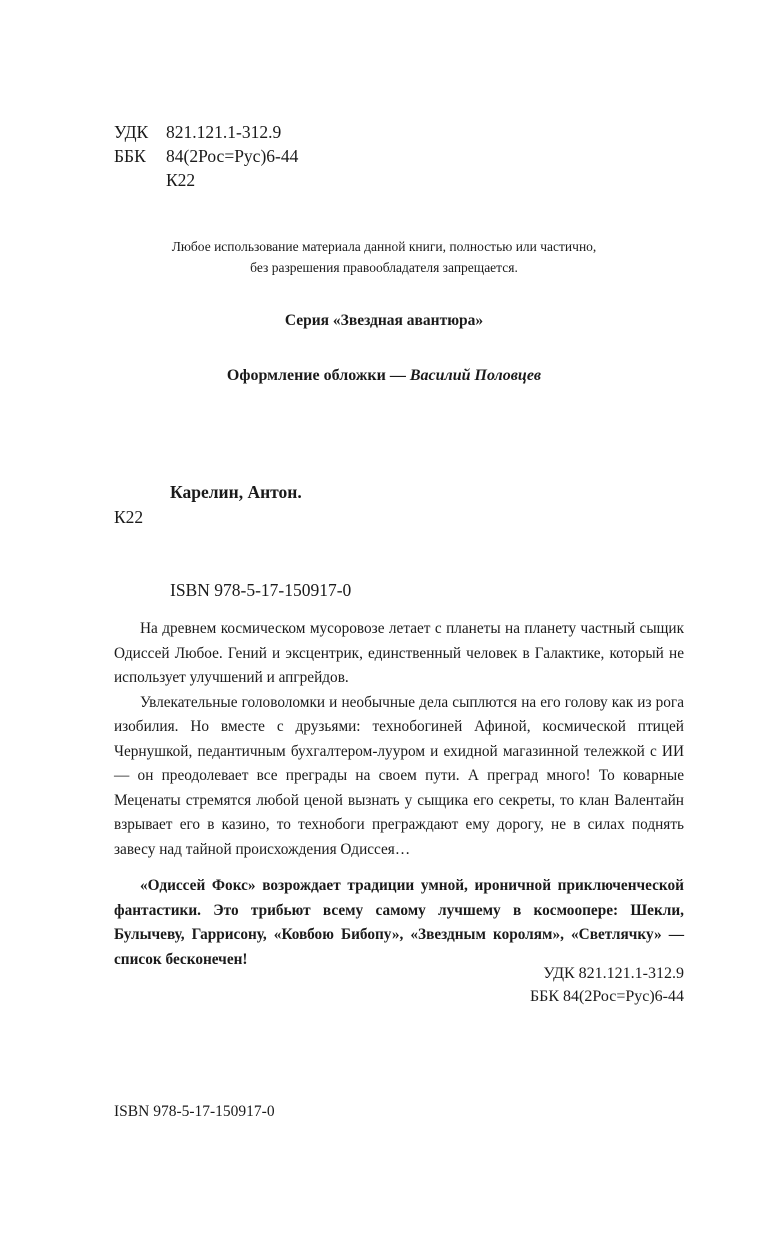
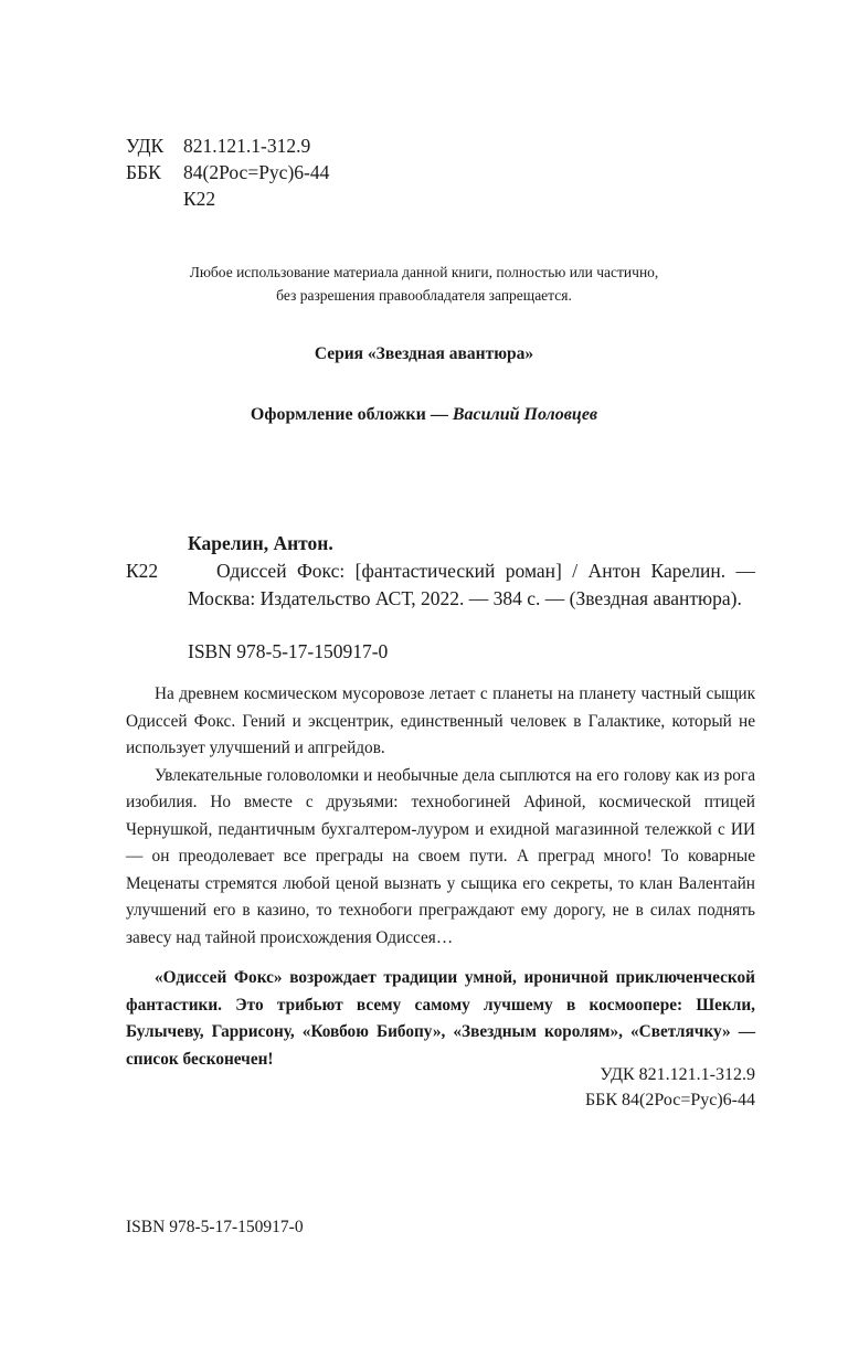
  УДК 821.121.1-312.9
  ББК 84(2Рос=Рус)6-44
  К22
  Любое использование материала данной книги, полностью или частично,
  без разрешения правообладателя запрещается.
  Серия «Звездная авантюра»
  Оформление обложки — Василий Половцев
  К22
  Карелин, Антон.
+ Одиссей Фокс: [фантастический роман] / Антон Карелин. — Москва: Издательство АСТ, 2022. — 384 с. — (Звездная авантюра).
  ISBN 978-5-17-150917-0
- На древнем космическом мусоровозе летает с планеты на планету частный сыщик Одиссей Любое. Гений и эксцентрик, единственный человек в Галактике, который не использует улучшений и апгрейдов.
+ На древнем космическом мусоровозе летает с планеты на планету частный сыщик Одиссей Фокс. Гений и эксцентрик, единственный человек в Галактике, который не использует улучшений и апгрейдов.
- Увлекательные головоломки и необычные дела сыплются на его голову как из рога изобилия. Но вместе с друзьями: технобогиней Афиной, космической птицей Чернушкой, педантичным бухгалтером-лууром и ехидной магазинной тележкой с ИИ — он преодолевает все преграды на своем пути. А преград много! То коварные Меценаты стремятся любой ценой вызнать у сыщика его секреты, то клан Валентайн взрывает его в казино, то технобоги преграждают ему дорогу, не в силах поднять завесу над тайной происхождения Одиссея…
+ Увлекательные головоломки и необычные дела сыплются на его голову как из рога изобилия. Но вместе с друзьями: технобогиней Афиной, космической птицей Чернушкой, педантичным бухгалтером-лууром и ехидной магазинной тележкой с ИИ — он преодолевает все преграды на своем пути. А преград много! То коварные Меценаты стремятся любой ценой вызнать у сыщика его секреты, то клан Валентайн улучшений его в казино, то технобоги преграждают ему дорогу, не в силах поднять завесу над тайной происхождения Одиссея…
  «Одиссей Фокс» возрождает традиции умной, ироничной приключенческой фантастики. Это трибьют всему самому лучшему в космоопере: Шекли, Булычеву, Гаррисону, «Ковбою Бибопу», «Звездным королям», «Светлячку» — список бесконечен!
  УДК 821.121.1-312.9
  ББК 84(2Рос=Рус)6-44
  ISBN 978-5-17-150917-0
